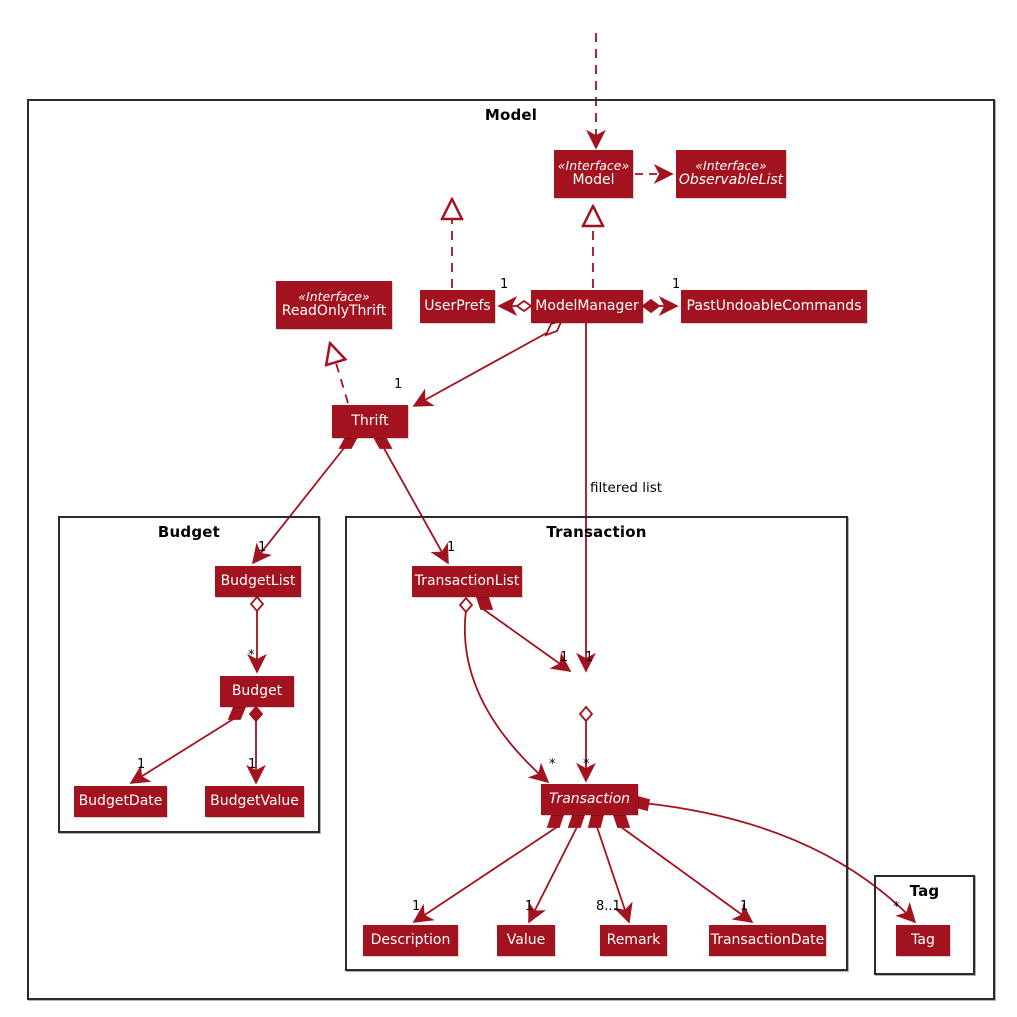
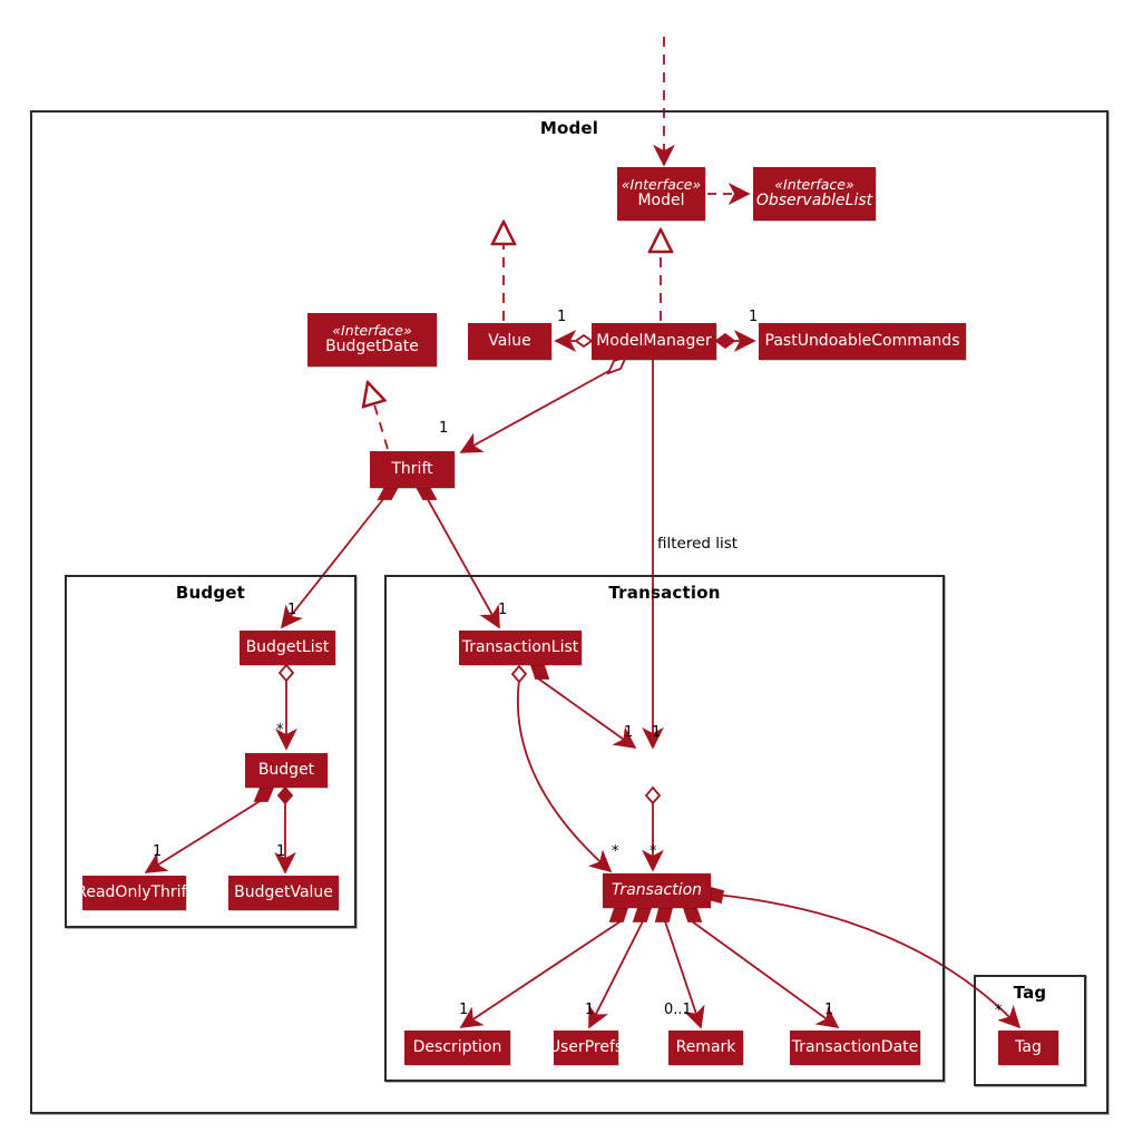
  Model
  Budget
  Transaction
  Tag
  «Interface»
  Model
  «Interface»
  ObservableList
  «Interface»
- ReadOnlyThrift
+ BudgetDate
- UserPrefs
+ Value
  ModelManager
  PastUndoableCommands
  Thrift
  BudgetList
  Budget
- BudgetDate
+ ReadOnlyThrift
  BudgetValue
  TransactionList
  Transaction
  Description
- Value
+ UserPrefs
  Remark
  TransactionDate
  Tag
  1
  1
  1
  1
  *
  1
  1
  1
  1
  1
  *
  *
  1
  1
- 8..1
+ 0..1
  1
  *
  filtered list
